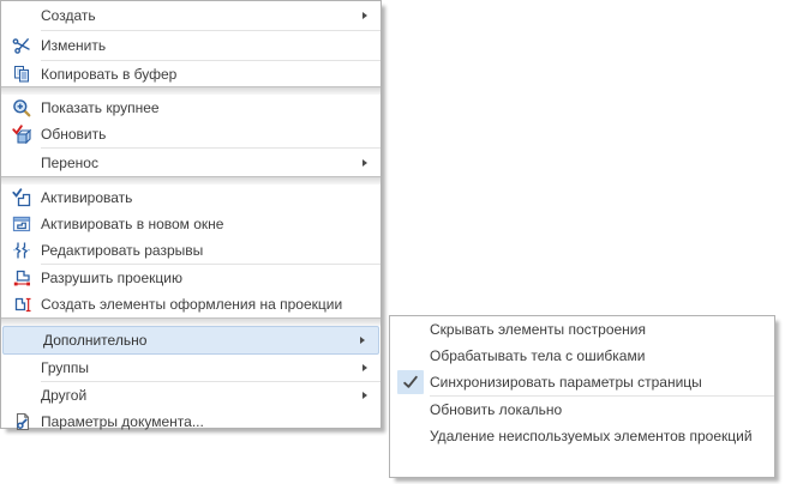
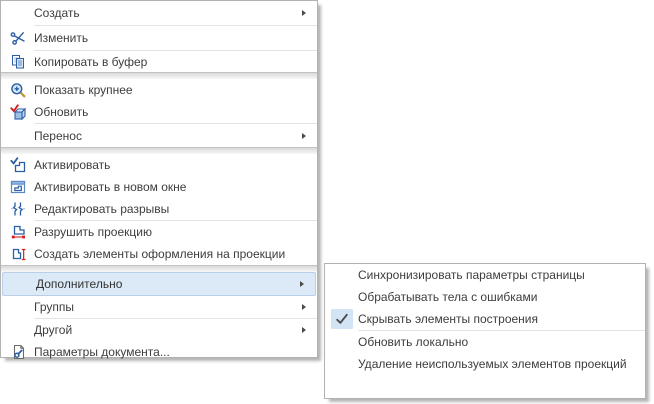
  Создать
  Изменить
  Копировать в буфер
  Показать крупнее
  Обновить
  Перенос
  Активировать
  Активировать в новом окне
  Редактировать разрывы
  Разрушить проекцию
  Создать элементы оформления на проекции
  Дополнительно
  Группы
  Другой
  Параметры документа...
- Скрывать элементы построения
+ Синхронизировать параметры страницы
  Обрабатывать тела с ошибками
- Синхронизировать параметры страницы
+ Скрывать элементы построения
  Обновить локально
  Удаление неиспользуемых элементов проекций
